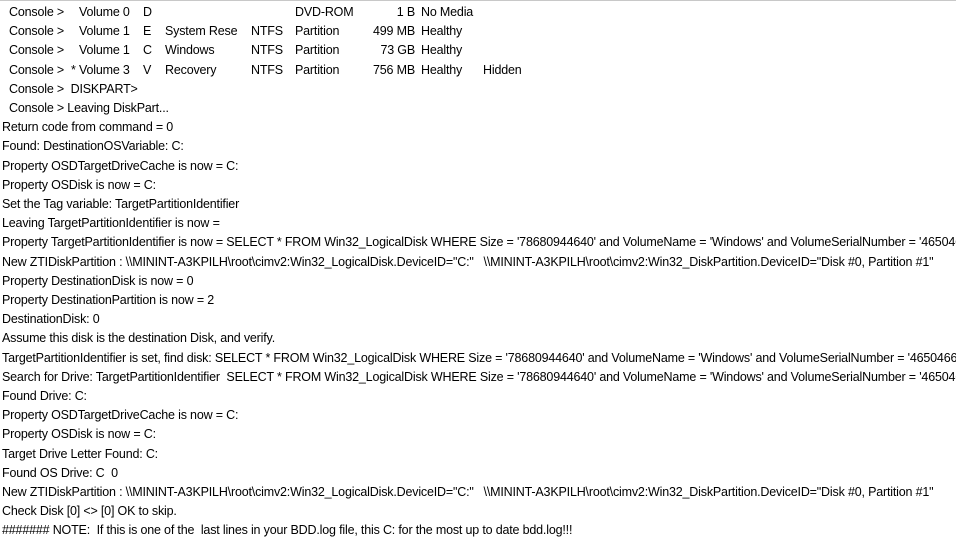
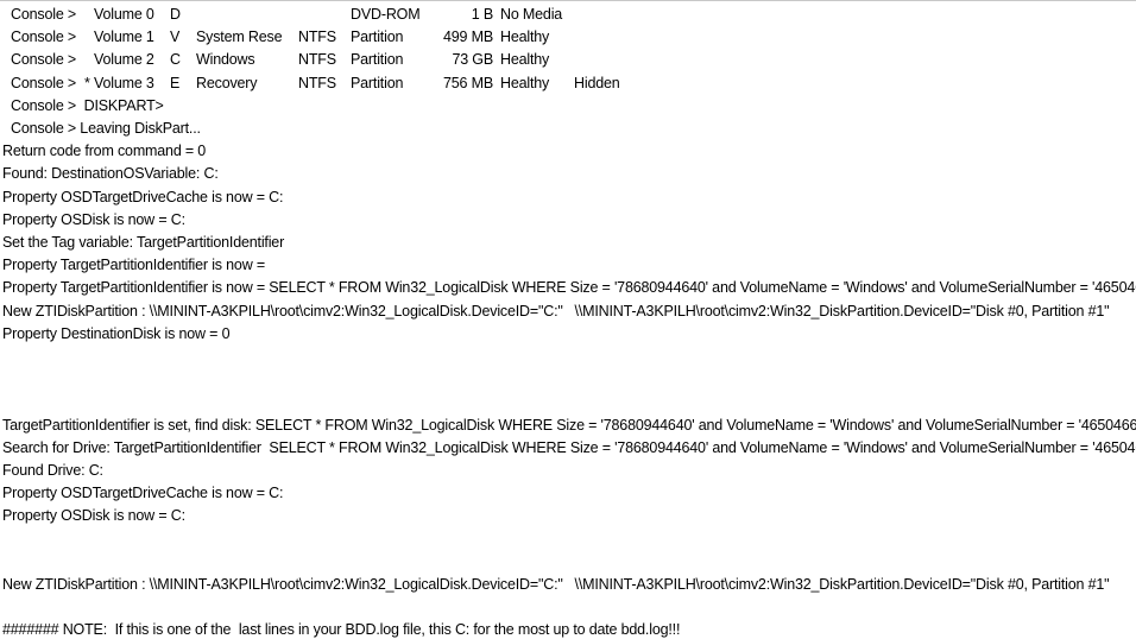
  Console > Volume 0 D DVD-ROM 1 B No Media
- Console > Volume 1 E System Rese NTFS Partition 499 MB Healthy
+ Console > Volume 1 V System Rese NTFS Partition 499 MB Healthy
- Console > Volume 1 C Windows NTFS Partition 73 GB Healthy
+ Console > Volume 2 C Windows NTFS Partition 73 GB Healthy
- Console > * Volume 3 V Recovery NTFS Partition 756 MB Healthy Hidden
+ Console > * Volume 3 E Recovery NTFS Partition 756 MB Healthy Hidden
  Console > DISKPART>
  Console > Leaving DiskPart...
  Return code from command = 0
  Found: DestinationOSVariable: C:
  Property OSDTargetDriveCache is now = C:
  Property OSDisk is now = C:
  Set the Tag variable: TargetPartitionIdentifier
- Leaving TargetPartitionIdentifier is now =
+ Property TargetPartitionIdentifier is now =
  Property TargetPartitionIdentifier is now = SELECT * FROM Win32_LogicalDisk WHERE Size = '78680944640' and VolumeName = 'Windows' and VolumeSerialNumber = '46504
  New ZTIDiskPartition : \\MININT-A3KPILH\root\cimv2:Win32_LogicalDisk.DeviceID="C:" \\MININT-A3KPILH\root\cimv2:Win32_DiskPartition.DeviceID="Disk #0, Partition #1"
  Property DestinationDisk is now = 0
- Property DestinationPartition is now = 2
- DestinationDisk: 0
- Assume this disk is the destination Disk, and verify.
  TargetPartitionIdentifier is set, find disk: SELECT * FROM Win32_LogicalDisk WHERE Size = '78680944640' and VolumeName = 'Windows' and VolumeSerialNumber = '4650466
  Search for Drive: TargetPartitionIdentifier SELECT * FROM Win32_LogicalDisk WHERE Size = '78680944640' and VolumeName = 'Windows' and VolumeSerialNumber = '46504
  Found Drive: C:
  Property OSDTargetDriveCache is now = C:
  Property OSDisk is now = C:
- Target Drive Letter Found: C:
- Found OS Drive: C 0
  New ZTIDiskPartition : \\MININT-A3KPILH\root\cimv2:Win32_LogicalDisk.DeviceID="C:" \\MININT-A3KPILH\root\cimv2:Win32_DiskPartition.DeviceID="Disk #0, Partition #1"
- Check Disk [0] <> [0] OK to skip.
  ####### NOTE: If this is one of the last lines in your BDD.log file, this C: for the most up to date bdd.log!!!
